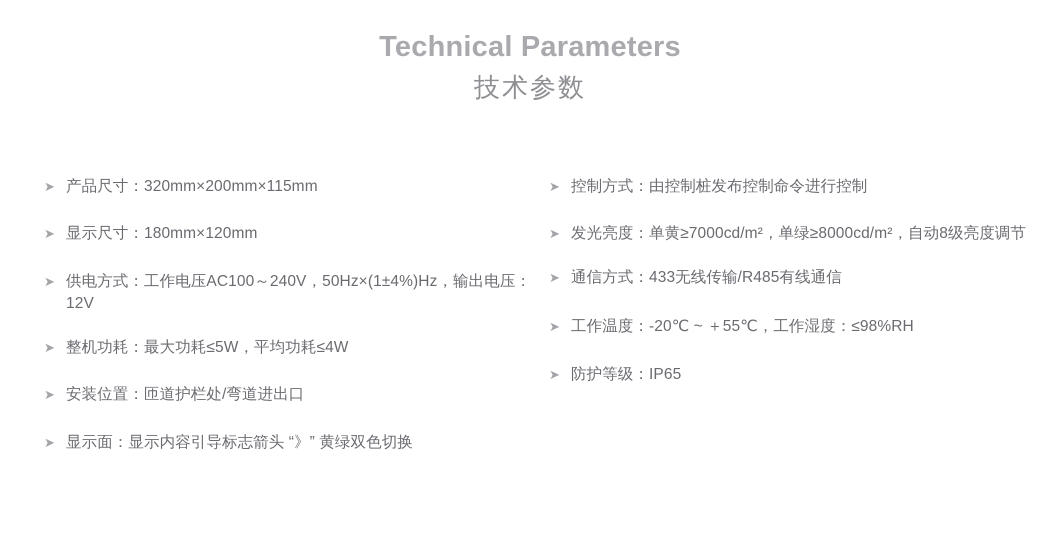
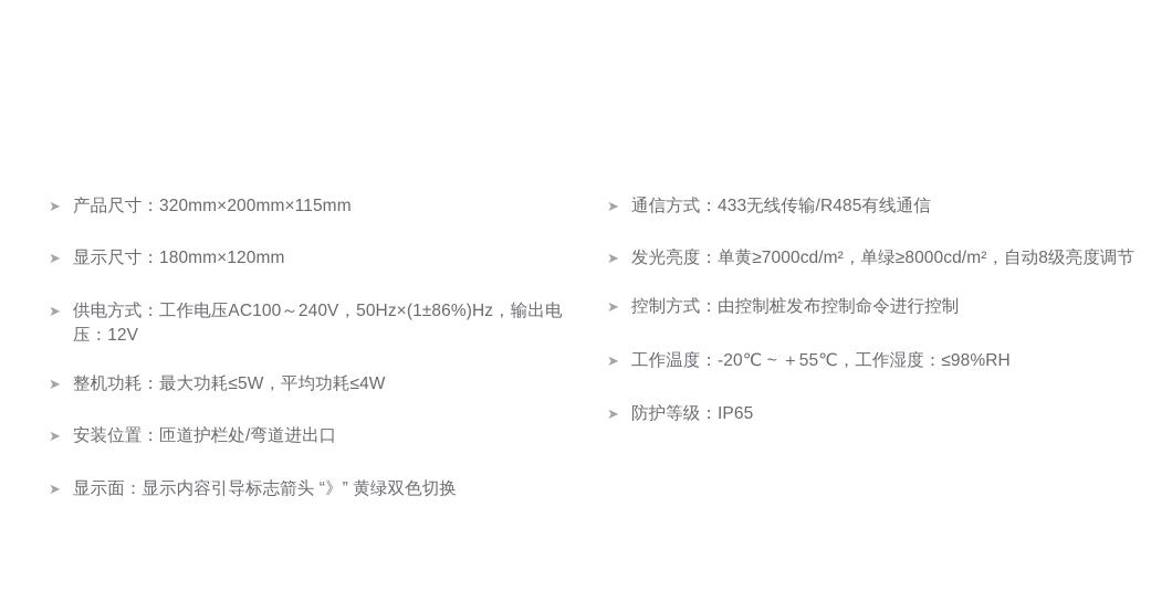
- Technical Parameters
- 技术参数
  ➤
  产品尺寸：320mm×200mm×115mm
  ➤
  显示尺寸：180mm×120mm
  ➤
- 供电方式：工作电压AC100～240V，50Hz×(1±4%)Hz，输出电压：12V
+ 供电方式：工作电压AC100～240V，50Hz×(1±86%)Hz，输出电压：12V
  ➤
  整机功耗：最大功耗≤5W，平均功耗≤4W
  ➤
  安装位置：匝道护栏处/弯道进出口
  ➤
  显示面：显示内容引导标志箭头 “》” 黄绿双色切换
  ➤
- 控制方式：由控制桩发布控制命令进行控制
+ 通信方式：433无线传输/R485有线通信
  ➤
  发光亮度：单黄≥7000cd/m²，单绿≥8000cd/m²，自动8级亮度调节
  ➤
- 通信方式：433无线传输/R485有线通信
+ 控制方式：由控制桩发布控制命令进行控制
  ➤
  工作温度：-20℃ ~ ＋55℃，工作湿度：≤98%RH
  ➤
  防护等级：IP65
